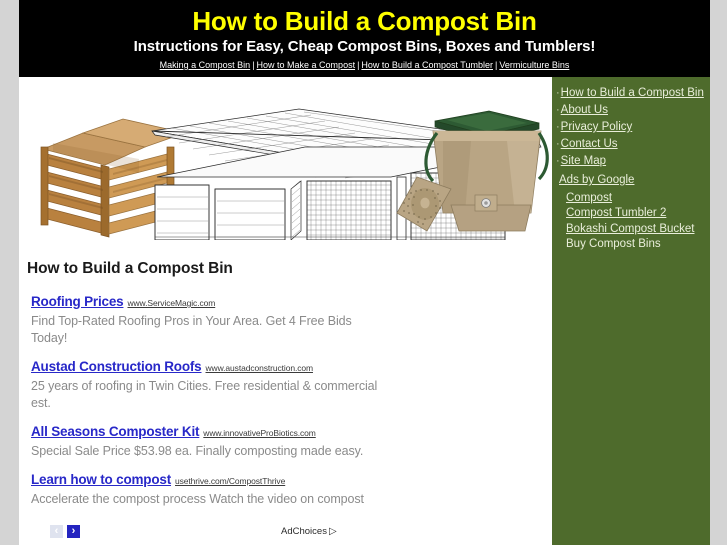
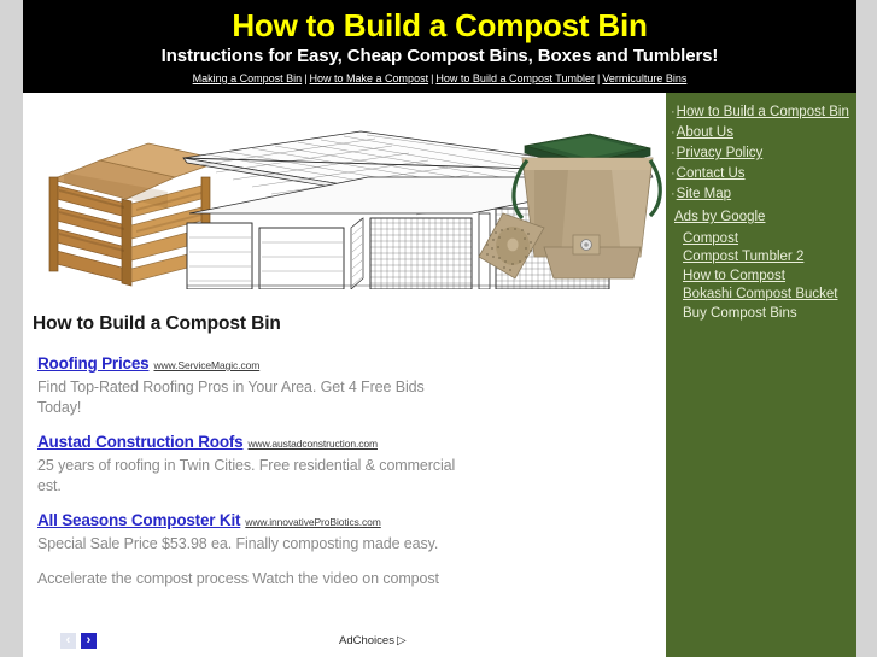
  How to Build a Compost Bin
  Instructions for Easy, Cheap Compost Bins, Boxes and Tumblers!
  Making a Compost Bin | How to Make a Compost | How to Build a Compost Tumbler | Vermiculture Bins
  How to Build a Compost Bin
  Roofing Prices www.ServiceMagic.com
  Find Top-Rated Roofing Pros in Your Area. Get 4 Free Bids Today!
  Austad Construction Roofs www.austadconstruction.com
  25 years of roofing in Twin Cities. Free residential & commercial est.
  All Seasons Composter Kit www.innovativeProBiotics.com
  Special Sale Price $53.98 ea. Finally composting made easy.
- Learn how to compost usethrive.com/CompostThrive
  Accelerate the compost process Watch the video on compost
  ‹
  ›
  AdChoices ▷
  ·How to Build a Compost Bin
  ·About Us
  ·Privacy Policy
  ·Contact Us
  ·Site Map
  Ads by Google
  Compost
  Compost Tumbler 2
+ How to Compost
  Bokashi Compost Bucket
  Buy Compost Bins
